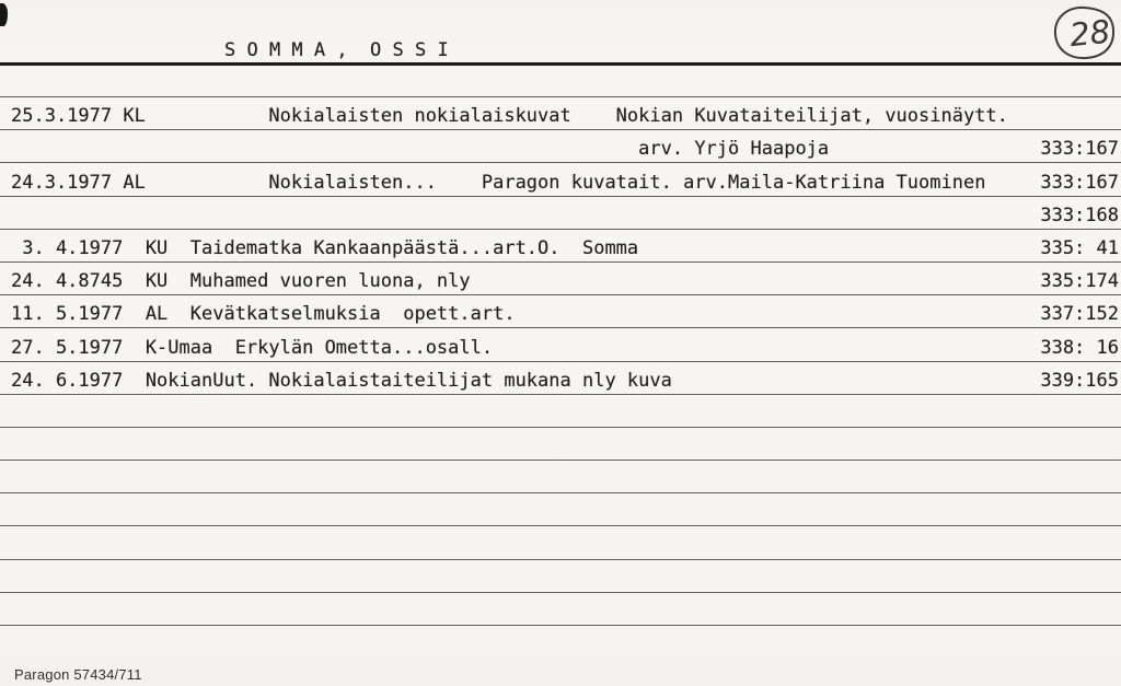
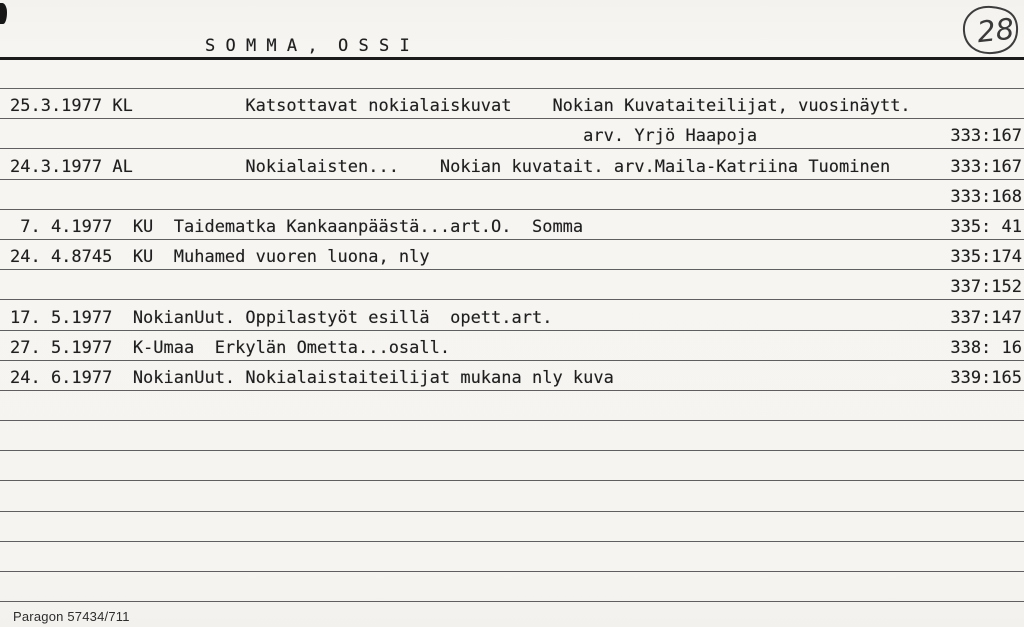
  S O M M A , O S S I
- 25.3.1977 KL Nokialaisten nokialaiskuvat Nokian Kuvataiteilijat, vuosinäytt.
+ 25.3.1977 KL Katsottavat nokialaiskuvat Nokian Kuvataiteilijat, vuosinäytt.
  arv. Yrjö Haapoja
  333:167
- 24.3.1977 AL Nokialaisten... Paragon kuvatait. arv.Maila-Katriina Tuominen
+ 24.3.1977 AL Nokialaisten... Nokian kuvatait. arv.Maila-Katriina Tuominen
  333:167
  333:168
- 3. 4.1977 KU Taidematka Kankaanpäästä...art.O. Somma
+ 7. 4.1977 KU Taidematka Kankaanpäästä...art.O. Somma
  335: 41
  24. 4.8745 KU Muhamed vuoren luona, nly
  335:174
- 11. 5.1977 AL Kevätkatselmuksia opett.art.
  337:152
+ 17. 5.1977 NokianUut. Oppilastyöt esillä opett.art.
+ 337:147
  27. 5.1977 K-Umaa Erkylän Ometta...osall.
  338: 16
  24. 6.1977 NokianUut. Nokialaistaiteilijat mukana nly kuva
  339:165
  Paragon 57434/711
